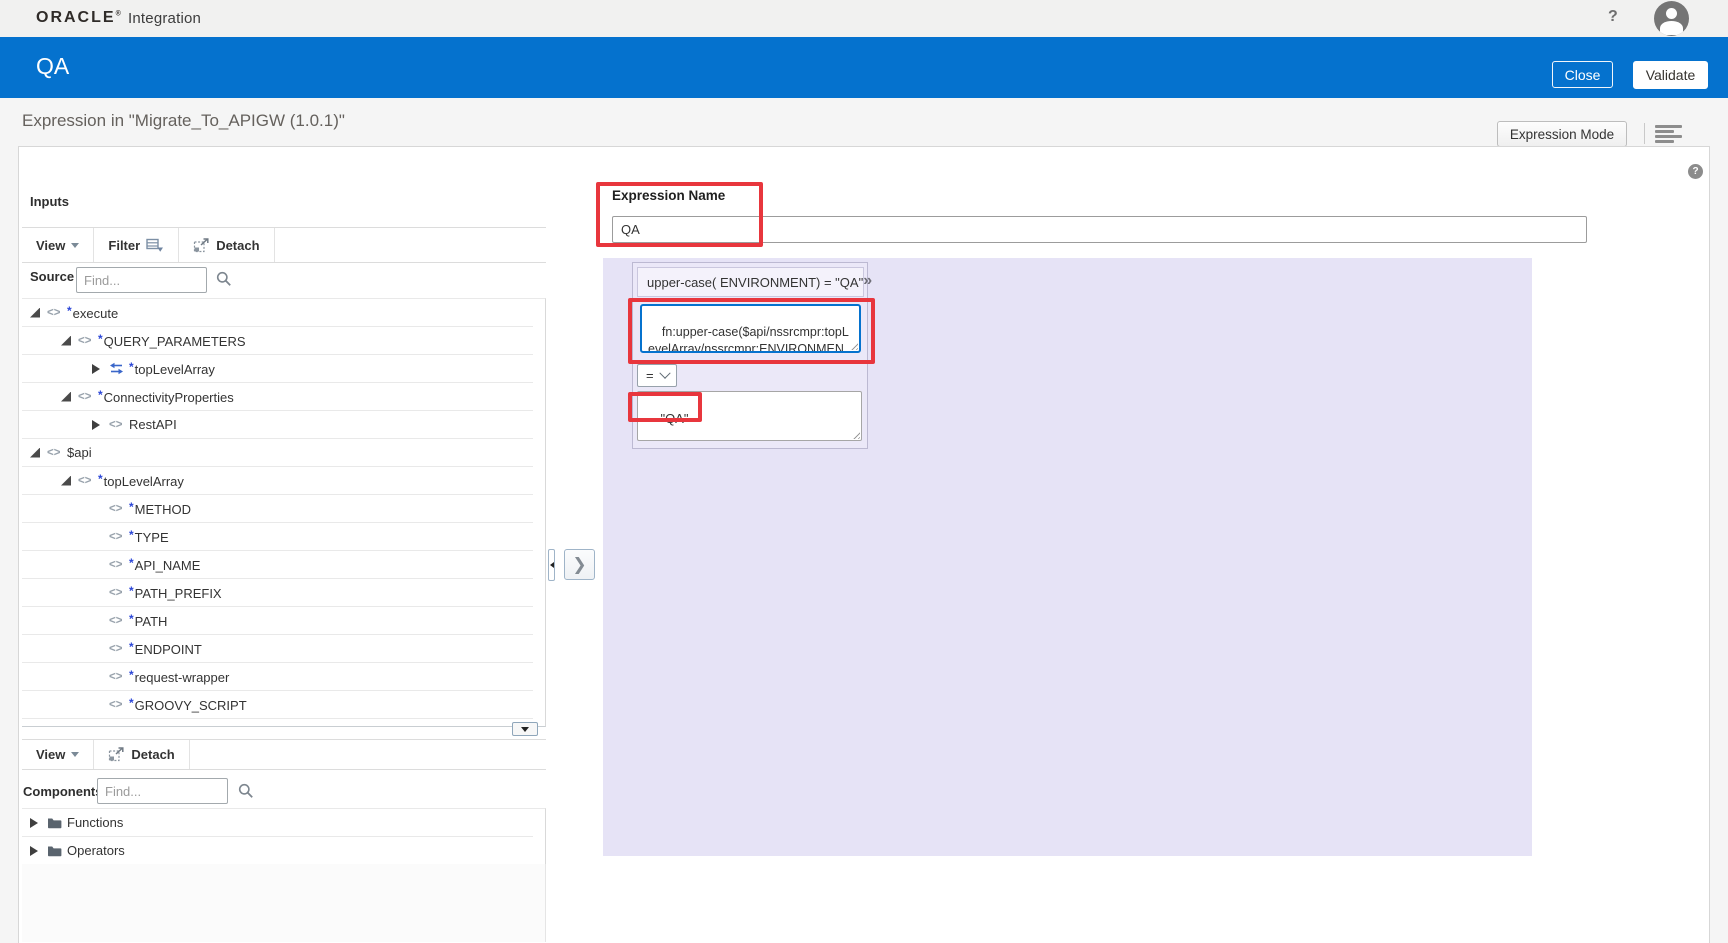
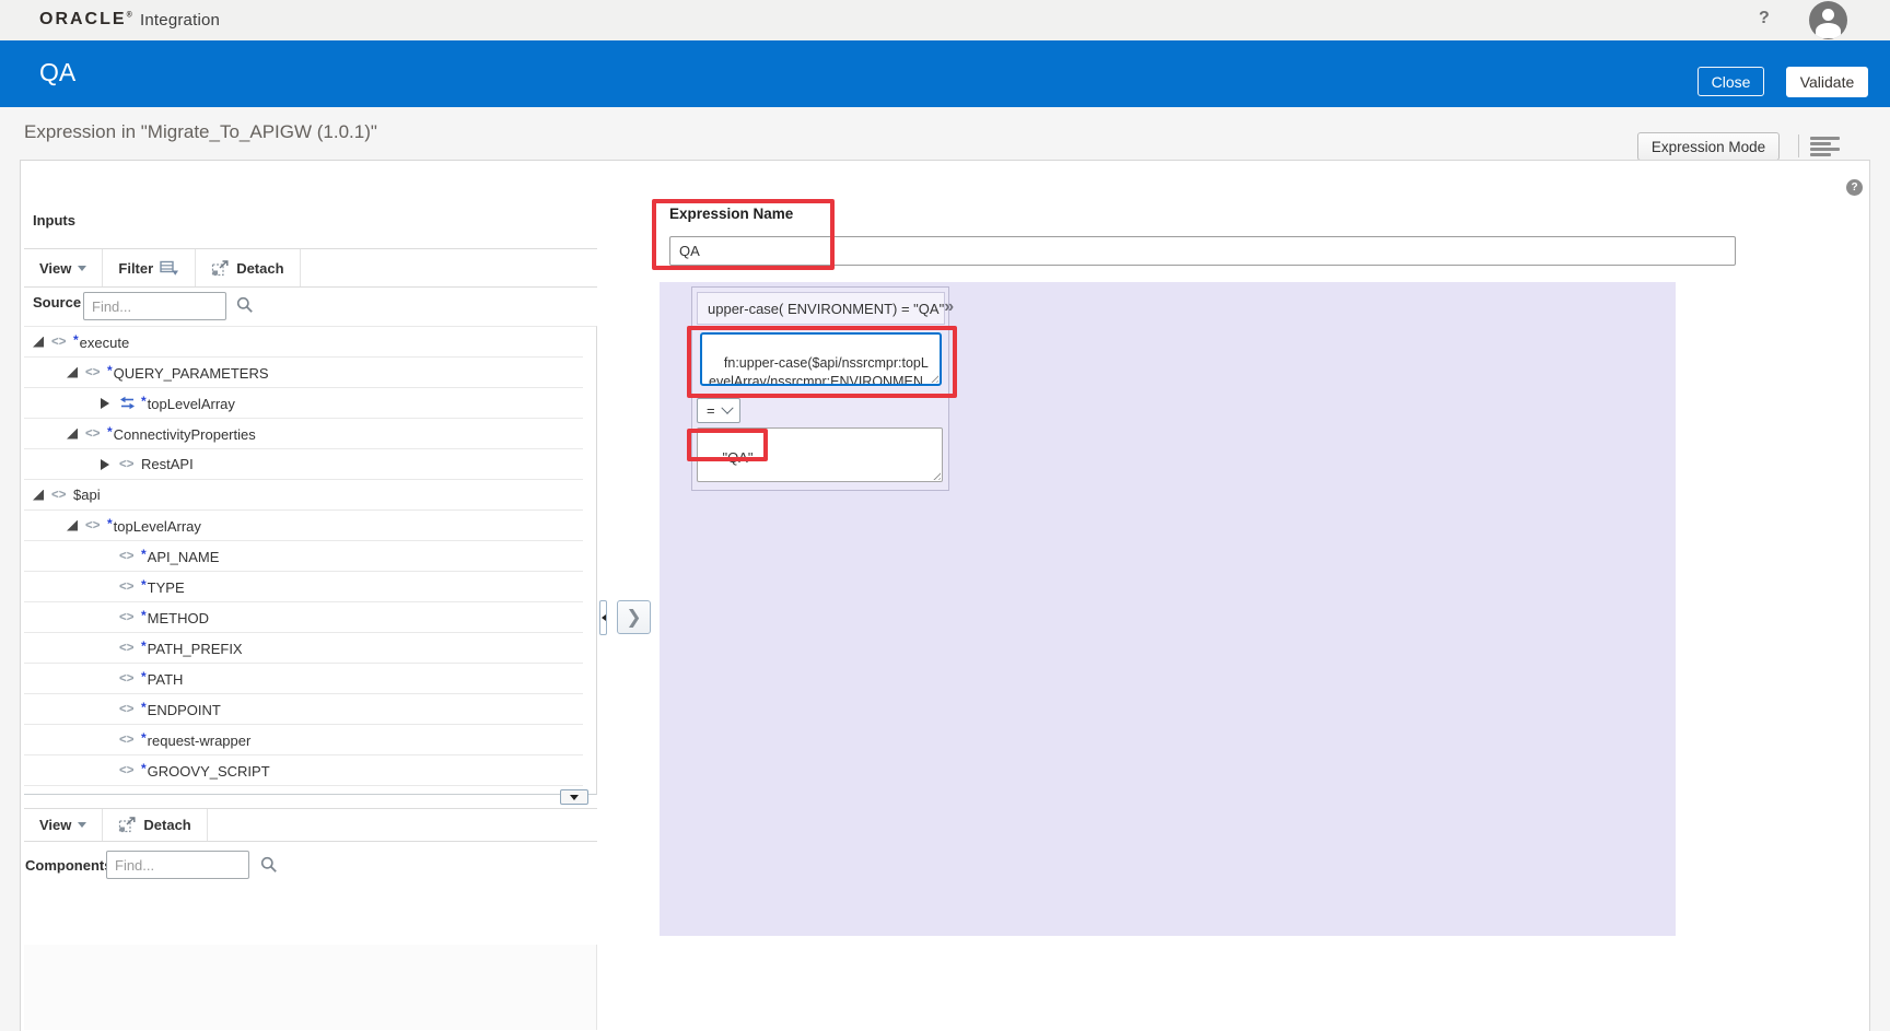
  ORACLE
  Integration
  ?
  QA
  Close
  Validate
  Expression in "Migrate_To_APIGW (1.0.1)"
  Expression Mode
  ?
  Inputs
  View
  Filter
  Detach
  Source
  Find...
  <>
  *execute
  <>
  *QUERY_PARAMETERS
  *topLevelArray
  <>
  *ConnectivityProperties
  <>
  RestAPI
  <>
  $api
  <>
  *topLevelArray
  <>
- *METHOD
+ *API_NAME
  <>
  *TYPE
  <>
- *API_NAME
+ *METHOD
  <>
  *PATH_PREFIX
  <>
  *PATH
  <>
  *ENDPOINT
  <>
  *request-wrapper
  <>
  *GROOVY_SCRIPT
  View
  Detach
  Component
  Find...
- Functions
- Operators
  ❯
  Expression Name
  QA
  upper-case( ENVIRONMENT) = "QA"
  »
  fn:upper-case($api/nssrcmpr:topLevelArray/nssrcmpr:ENVIRONMEN
  =
  "QA"
